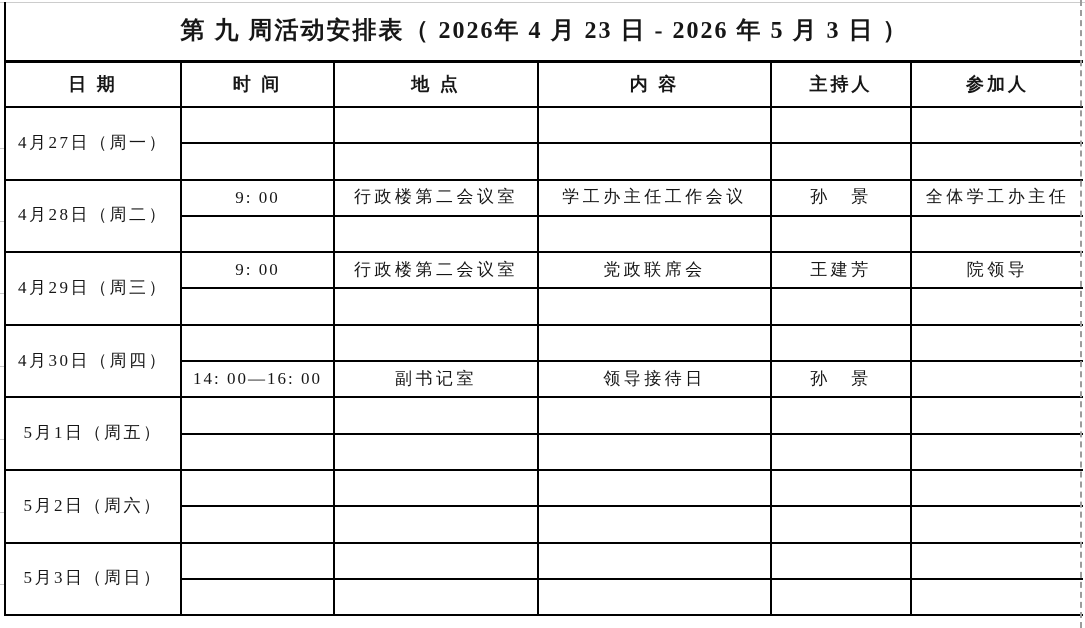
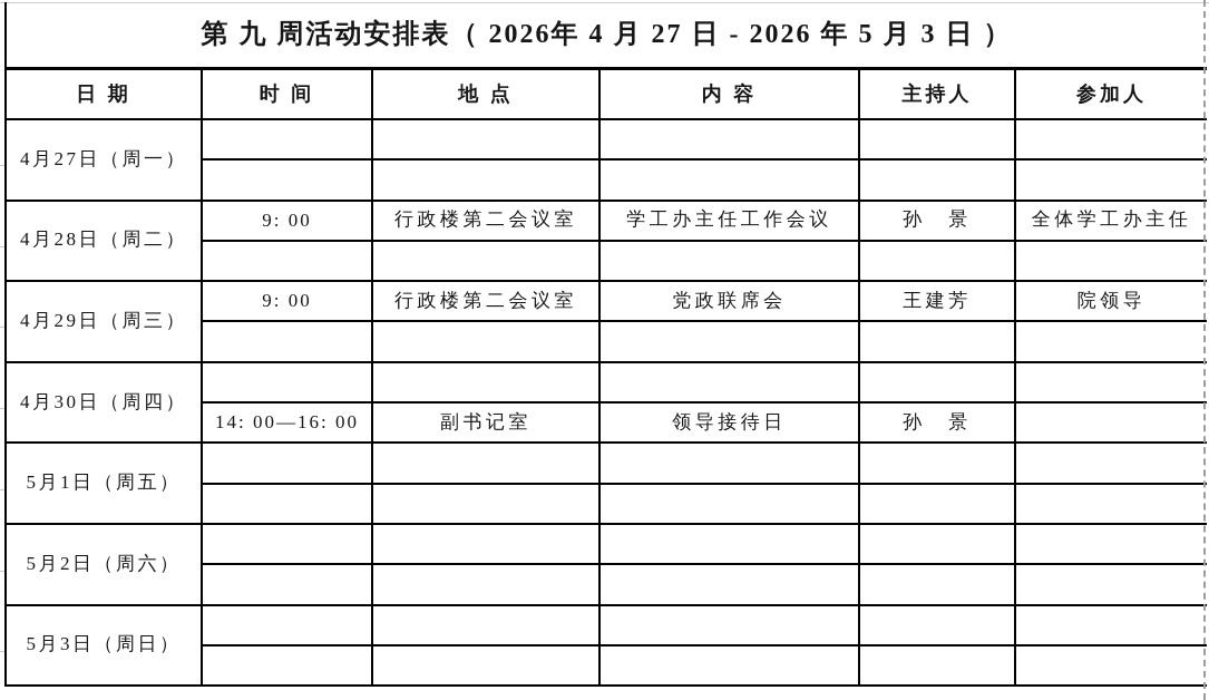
- 第 九 周活动安排表（ 2026年 4 月 23 日 - 2026 年 5 月 3 日 ）
+ 第 九 周活动安排表（ 2026年 4 月 27 日 - 2026 年 5 月 3 日 ）
  日 期	时 间	地 点	内 容	主持人	参加人
  4月27日（周一）
  4月28日（周二）	9: 00	行政楼第二会议室	学工办主任工作会议	孙 景	全体学工办主任
  4月29日（周三）	9: 00	行政楼第二会议室	党政联席会	王建芳	院领导
  4月30日（周四）
  14: 00—16: 00	副书记室	领导接待日	孙 景
  5月1日（周五）
  5月2日（周六）
  5月3日（周日）
